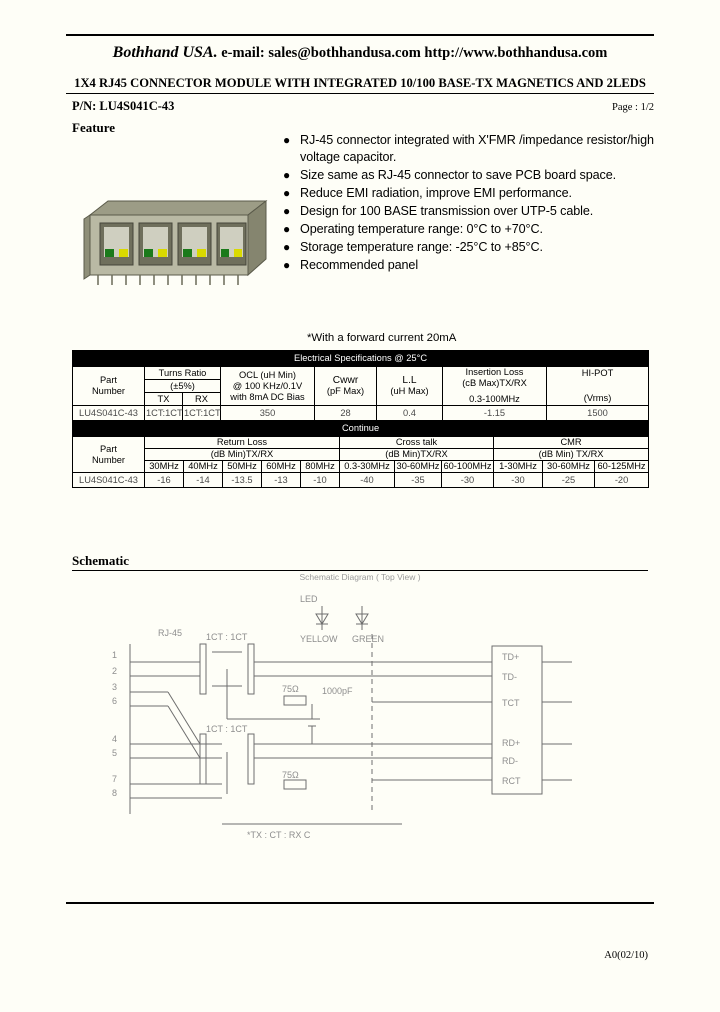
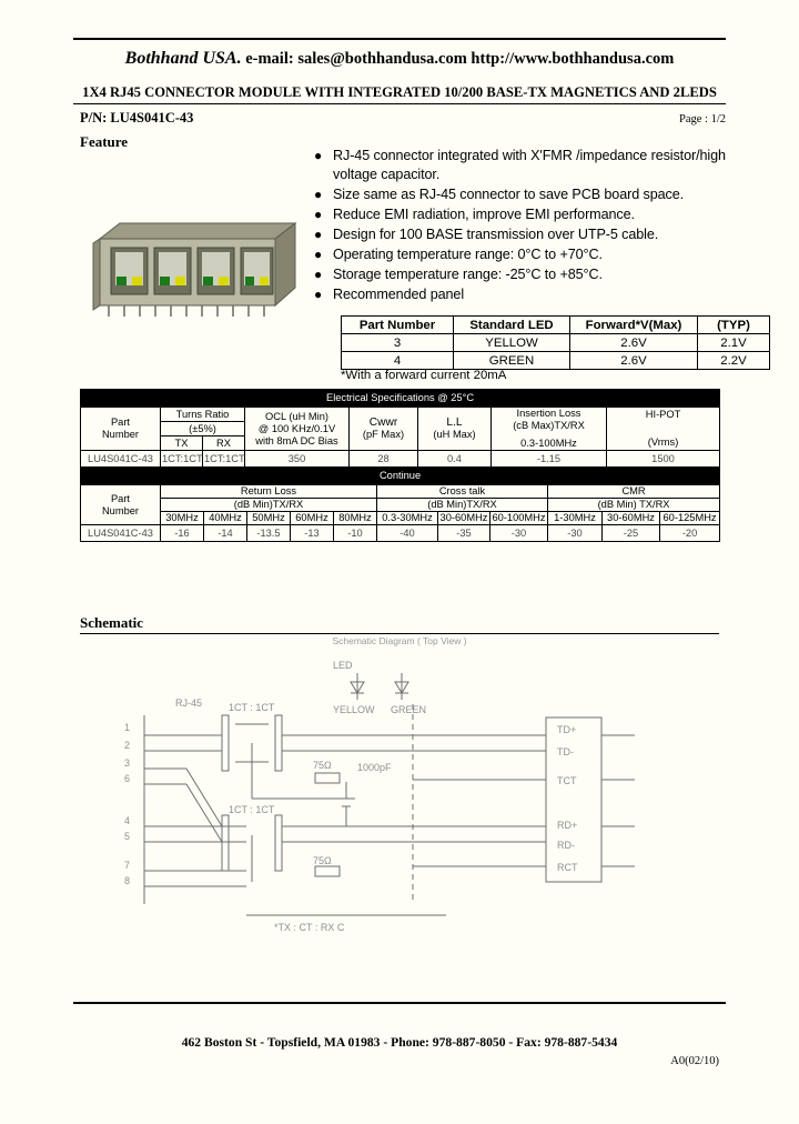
  Bothhand USA. e-mail: sales@bothhandusa.com http://www.bothhandusa.com
- 1X4 RJ45 CONNECTOR MODULE WITH INTEGRATED 10/100 BASE-TX MAGNETICS AND 2LEDS
+ 1X4 RJ45 CONNECTOR MODULE WITH INTEGRATED 10/200 BASE-TX MAGNETICS AND 2LEDS
  P/N: LU4S041C-43
  Page : 1/2
  Feature
  ●
  RJ-45 connector integrated with X'FMR /impedance resistor/high voltage capacitor.
  ●
  Size same as RJ-45 connector to save PCB board space.
  ●
  Reduce EMI radiation, improve EMI performance.
  ●
  Design for 100 BASE transmission over UTP-5 cable.
  ●
  Operating temperature range: 0°C to +70°C.
  ●
  Storage temperature range: -25°C to +85°C.
  ●
  Recommended panel
+ Part Number	Standard LED	Forward*V(Max)	(TYP)
+ 3	YELLOW	2.6V	2.1V
+ 4	GREEN	2.6V	2.2V
  *With a forward current 20mA
  Electrical Specifications @ 25°C
  Part Number	Turns Ratio	OCL (uH Min) @ 100 KHz/0.1V with 8mA DC Bias	Cwwr (pF Max)	L.L (uH Max)	Insertion Loss (cB Max)TX/RX 0.3-100MHz	HI-POT (Vrms)
  (±5%)
  TX	RX
  LU4S041C-43	1CT:1CT	1CT:1CT	350	28	0.4	-1.15	1500
  Continue
  Part Number	Return Loss	Cross talk	CMR
  (dB Min)TX/RX	(dB Min)TX/RX	(dB Min) TX/RX
  30MHz	40MHz	50MHz	60MHz	80MHz	0.3-30MHz	30-60MHz	60-100MHz	1-30MHz	30-60MHz	60-125MHz
  LU4S041C-43	-16	-14	-13.5	-13	-10	-40	-35	-30	-30	-25	-20
  Schematic
  Schematic Diagram ( Top View )
  RJ-45
  1
  2
  3
  6
  4
  5
  7
  8
  LED
  YELLOW
  GREEN
  1CT : 1CT
  1CT : 1CT
  1000pF
  75Ω
  75Ω
  TD+
  TD-
  TCT
  RD+
  RD-
  RCT
  *TX : CT : RX C
+ 462 Boston St - Topsfield, MA 01983 - Phone: 978-887-8050 - Fax: 978-887-5434
  A0(02/10)
